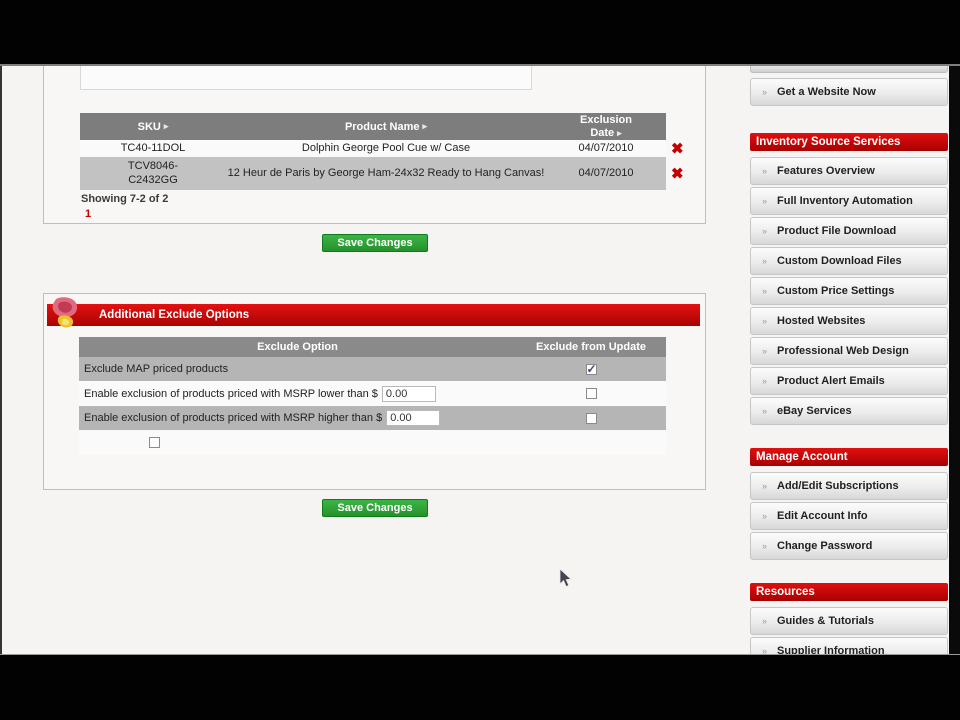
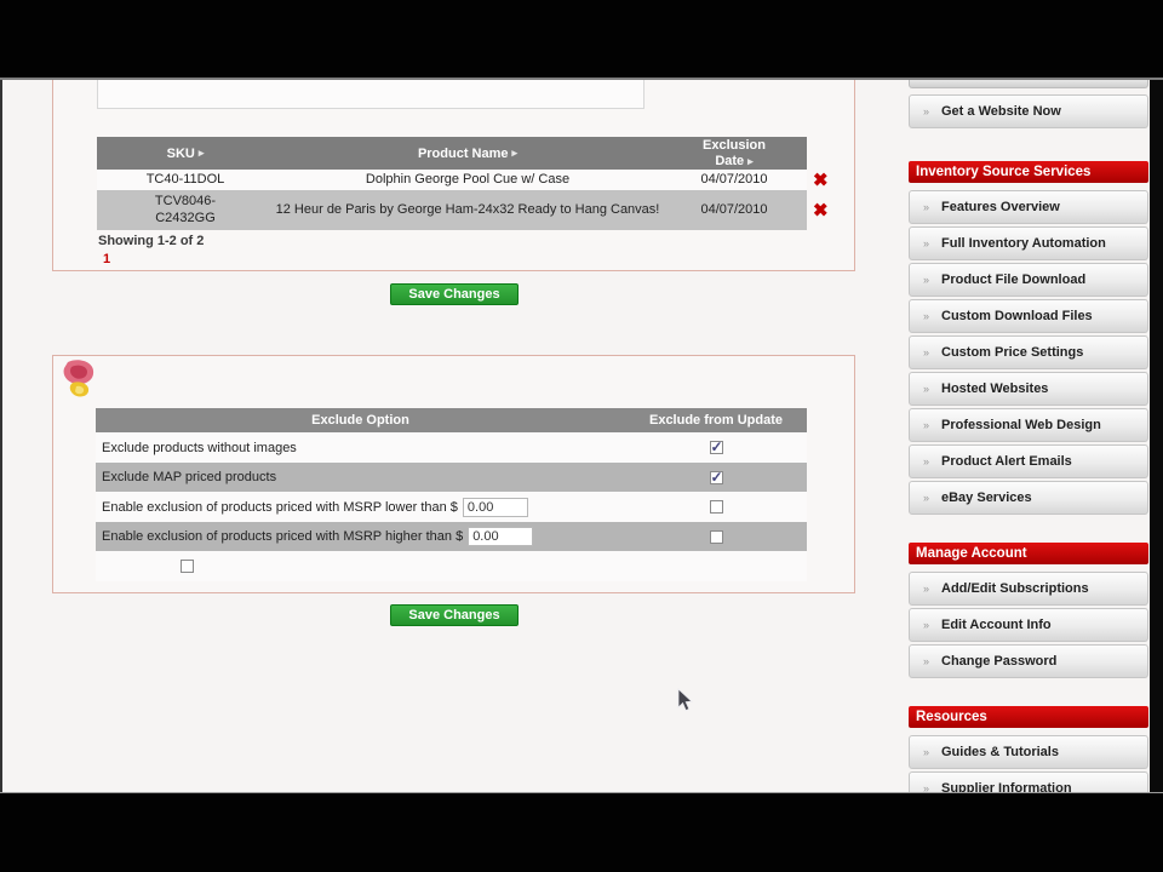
  SKU
  ▸
  Product Name
  ▸
  Exclusion Date ▸
  TC40-11DOL
  Dolphin George Pool Cue w/ Case
  04/07/2010
  ✖
  TCV8046-C2432GG
  12 Heur de Paris by George Ham-24x32 Ready to Hang Canvas!
  04/07/2010
  ✖
- Showing 7-2 of 2
+ Showing 1-2 of 2
  1
  Save Changes
- Additional Exclude Options
  Exclude Option
  Exclude from Update
+ Exclude products without images
  Exclude MAP priced products
  Enable exclusion of products priced with MSRP lower than $
  0.00
  Enable exclusion of products priced with MSRP higher than $
  0.00
  Save Changes
  »
  Get a Website Now
  Inventory Source Services
  »
  Features Overview
  »
  Full Inventory Automation
  »
  Product File Download
  »
  Custom Download Files
  »
  Custom Price Settings
  »
  Hosted Websites
  »
  Professional Web Design
  »
  Product Alert Emails
  »
  eBay Services
  Manage Account
  »
  Add/Edit Subscriptions
  »
  Edit Account Info
  »
  Change Password
  Resources
  »
  Guides & Tutorials
  »
  Supplier Information
